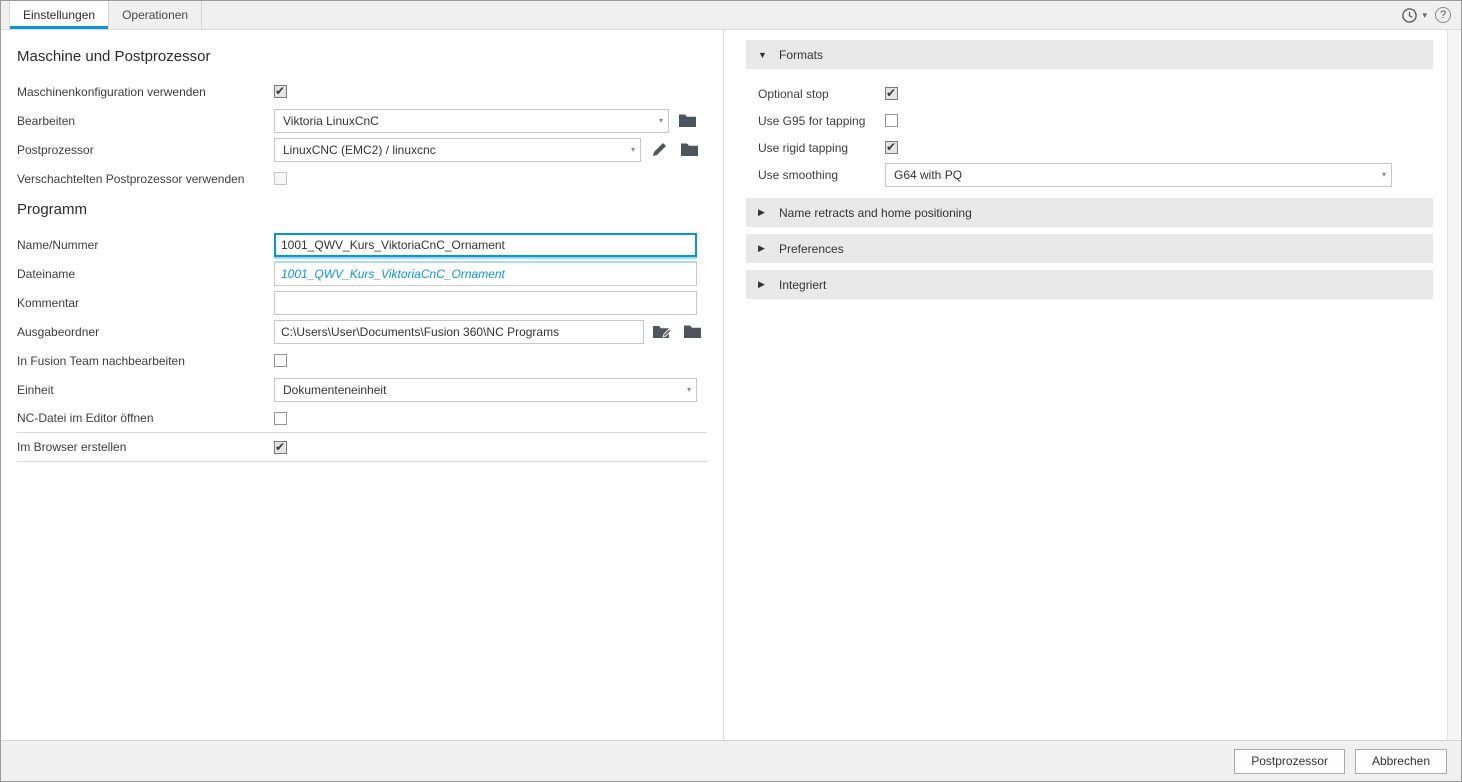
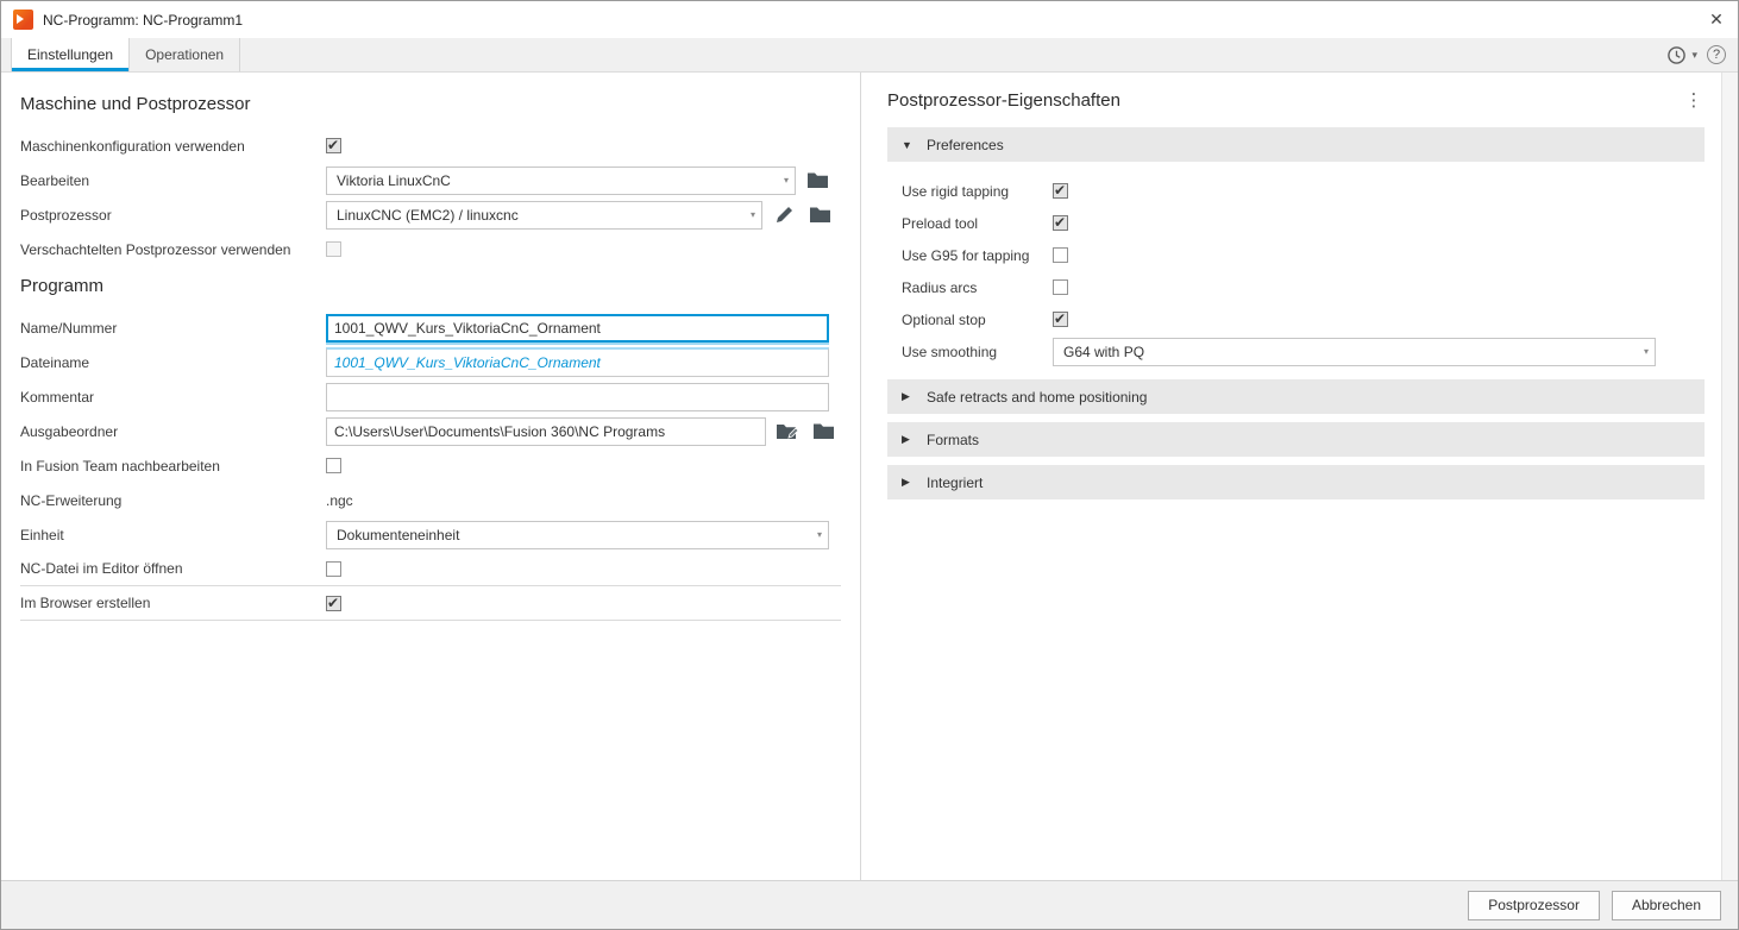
+ NC-Programm: NC-Programm1
+ ✕
  Einstellungen
  Operationen
  ▾
  ?
  Maschine und Postprozessor
  Maschinenkonfiguration verwenden
  Bearbeiten
  Viktoria LinuxCnC
  ▾
  Postprozessor
  LinuxCNC (EMC2) / linuxcnc
  ▾
  Verschachtelten Postprozessor verwenden
  Programm
  Name/Nummer
  1001_QWV_Kurs_ViktoriaCnC_Ornament
  Dateiname
  1001_QWV_Kurs_ViktoriaCnC_Ornament
  Kommentar
  Ausgabeordner
  C:\Users\User\Documents\Fusion 360\NC Programs
  In Fusion Team nachbearbeiten
+ NC-Erweiterung
+ .ngc
  Einheit
  Dokumenteneinheit
  ▾
  NC-Datei im Editor öffnen
  Im Browser erstellen
+ Postprozessor-Eigenschaften
+ ⋮
  ▼
- Formats
+ Preferences
- Optional stop
+ Use rigid tapping
+ Preload tool
  Use G95 for tapping
+ Radius arcs
- Use rigid tapping
+ Optional stop
  Use smoothing
  G64 with PQ
  ▾
  ▶
- Name retracts and home positioning
+ Safe retracts and home positioning
  ▶
- Preferences
+ Formats
  ▶
  Integriert
  Postprozessor
  Abbrechen
